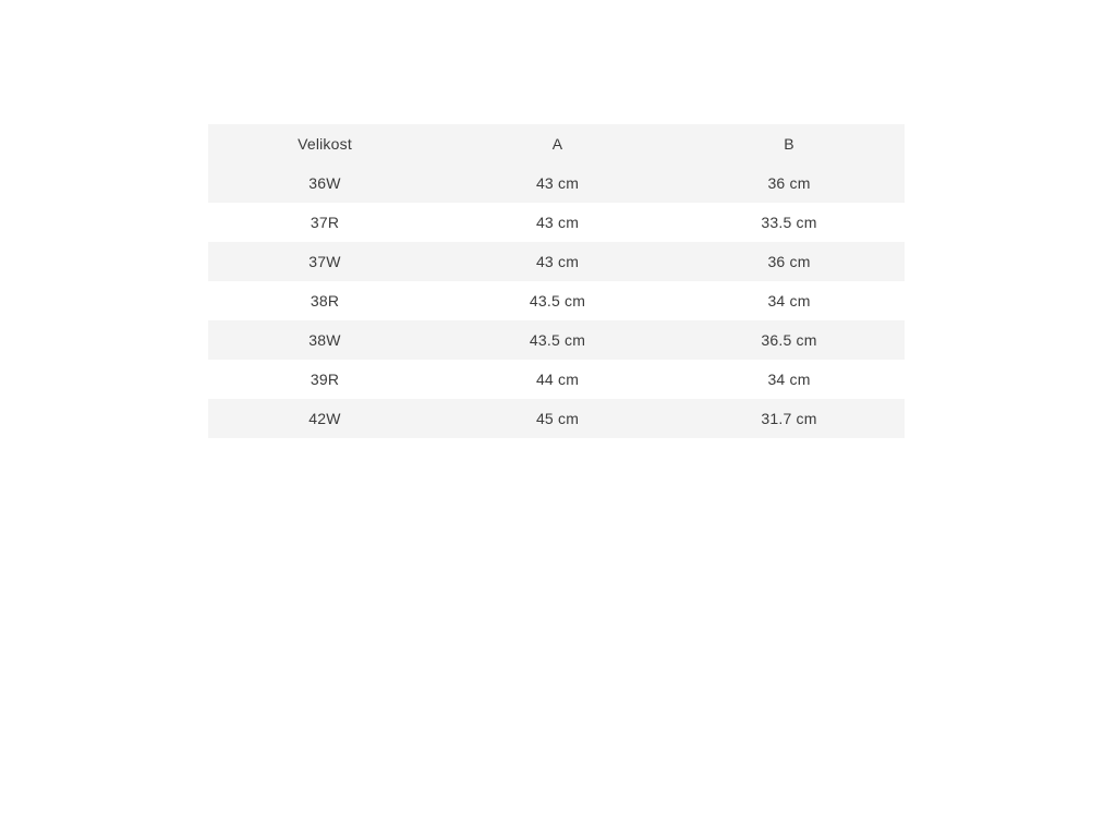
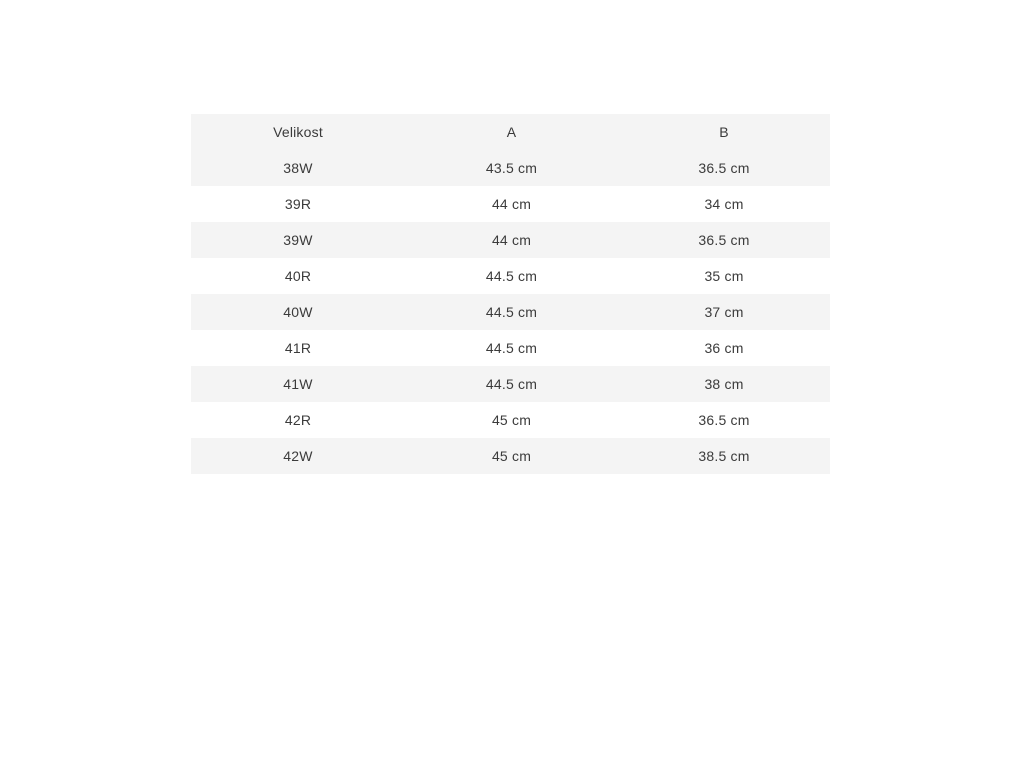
  Velikost	A	B
- 36W	43 cm	36 cm
- 37R	43 cm	33.5 cm
- 37W	43 cm	36 cm
- 38R	43.5 cm	34 cm
  38W	43.5 cm	36.5 cm
  39R	44 cm	34 cm
+ 39W	44 cm	36.5 cm
+ 40R	44.5 cm	35 cm
+ 40W	44.5 cm	37 cm
+ 41R	44.5 cm	36 cm
+ 41W	44.5 cm	38 cm
+ 42R	45 cm	36.5 cm
- 42W	45 cm	31.7 cm
+ 42W	45 cm	38.5 cm
